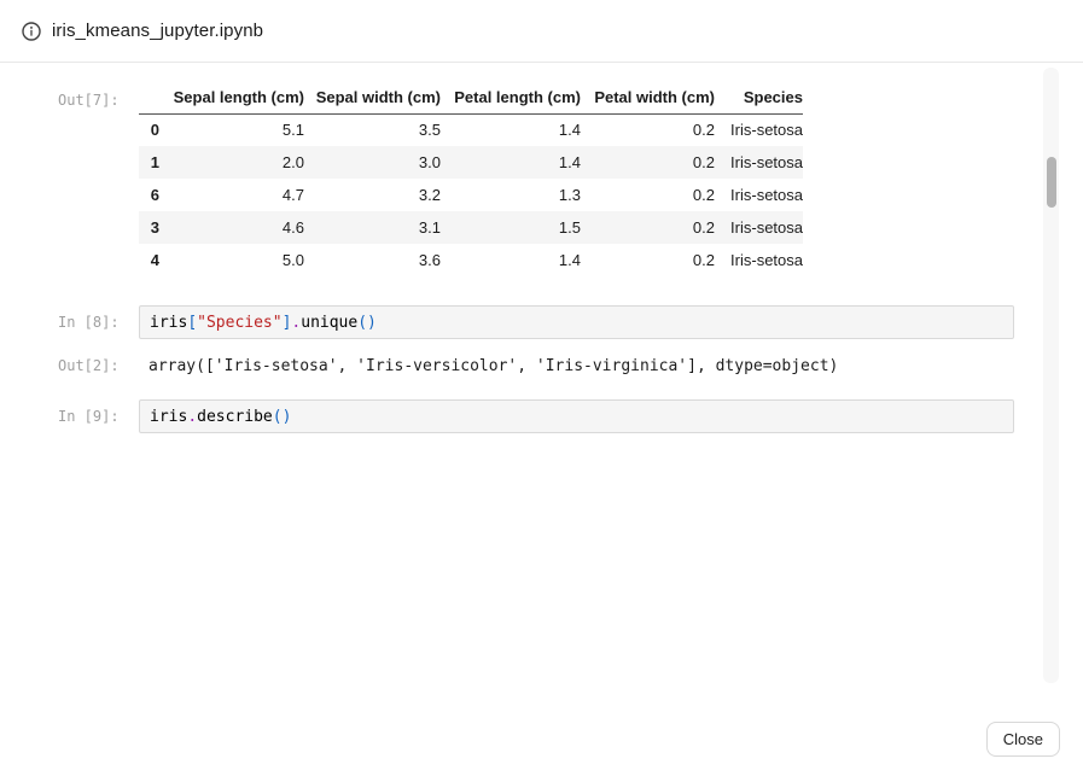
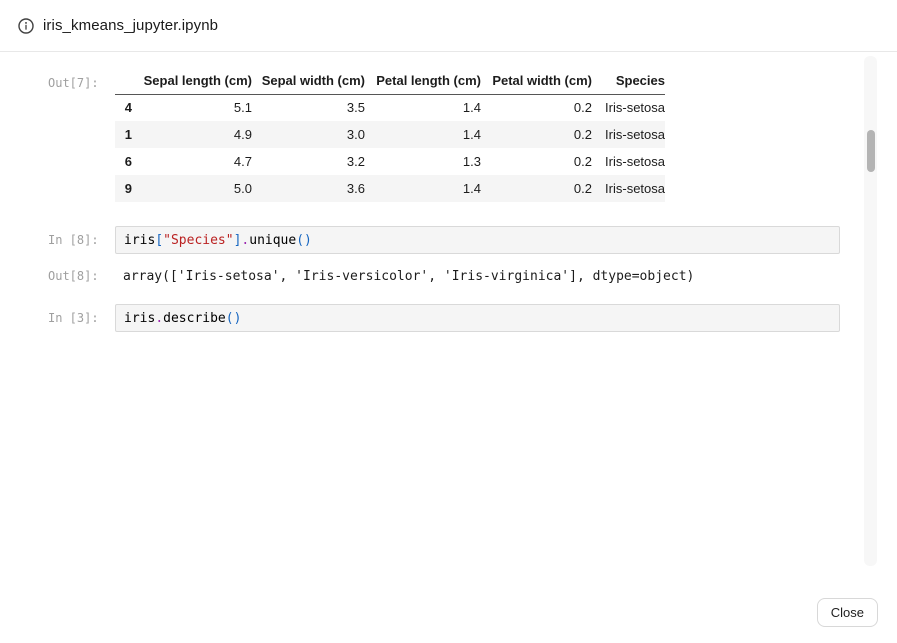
  iris_kmeans_jupyter.ipynb
  Out[7]:
  	Sepal length (cm)	Sepal width (cm)	Petal length (cm)	Petal width (cm)	Species
- 0	5.1	3.5	1.4	0.2	Iris-setosa
+ 4	5.1	3.5	1.4	0.2	Iris-setosa
- 1	2.0	3.0	1.4	0.2	Iris-setosa
+ 1	4.9	3.0	1.4	0.2	Iris-setosa
  6	4.7	3.2	1.3	0.2	Iris-setosa
- 3	4.6	3.1	1.5	0.2	Iris-setosa
- 4	5.0	3.6	1.4	0.2	Iris-setosa
+ 9	5.0	3.6	1.4	0.2	Iris-setosa
  In [8]:
  iris
  [
  "Species"
  ]
  .
  unique
  (
  )
- Out[2]:
+ Out[8]:
  array(['Iris-setosa', 'Iris-versicolor', 'Iris-virginica'], dtype=object)
- In [9]:
+ In [3]:
  iris
  .
  describe
  (
  )
  Close
